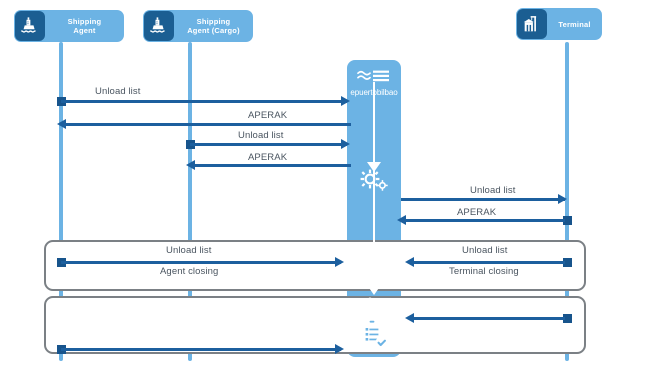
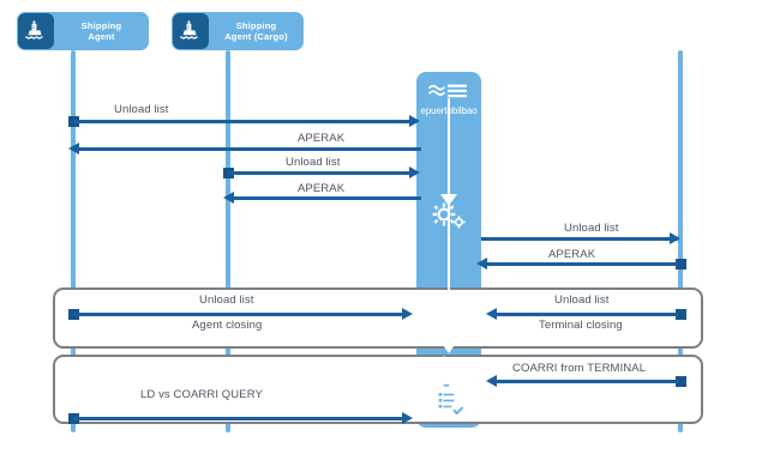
  Shipping
  Agent
  Shipping
  Agent (Cargo)
- Terminal
  epuertbilbao
  Unload list
  APERAK
  Unload list
  APERAK
  Unload list
  APERAK
  Unload list
  Agent closing
  Unload list
  Terminal closing
+ COARRI from TERMINAL
+ LD vs COARRI QUERY
